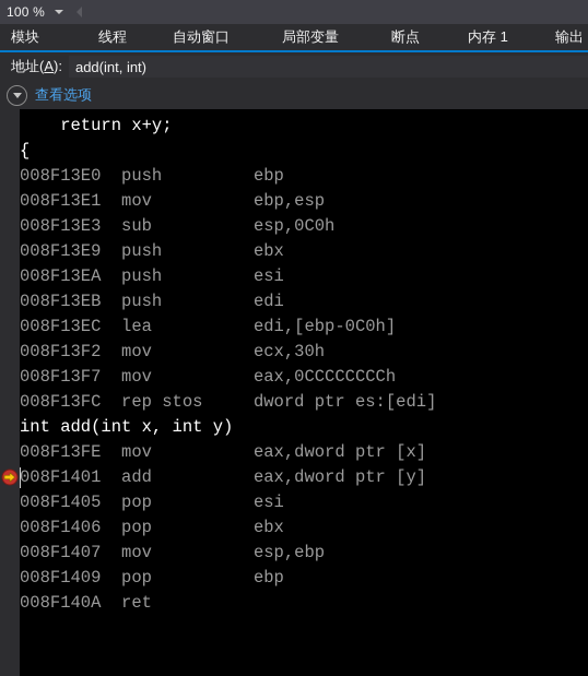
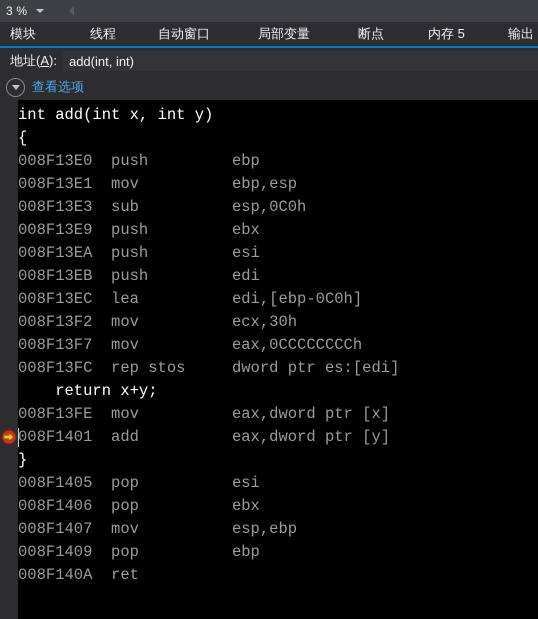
- 100 %
+ 3 %
  模块
  线程
  自动窗口
  局部变量
  断点
- 内存 1
+ 内存 5
  输出
  地址(A):
  add(int, int)
  查看选项
- return x+y;
+ int add(int x, int y)
  {
  008F13E0 push ebp
  008F13E1 mov ebp,esp
  008F13E3 sub esp,0C0h
  008F13E9 push ebx
  008F13EA push esi
  008F13EB push edi
  008F13EC lea edi,[ebp-0C0h]
  008F13F2 mov ecx,30h
  008F13F7 mov eax,0CCCCCCCCh
  008F13FC rep stos dword ptr es:[edi]
- int add(int x, int y)
+ return x+y;
  008F13FE mov eax,dword ptr [x]
  008F1401 add eax,dword ptr [y]
+ }
  008F1405 pop esi
  008F1406 pop ebx
  008F1407 mov esp,ebp
  008F1409 pop ebp
  008F140A ret
